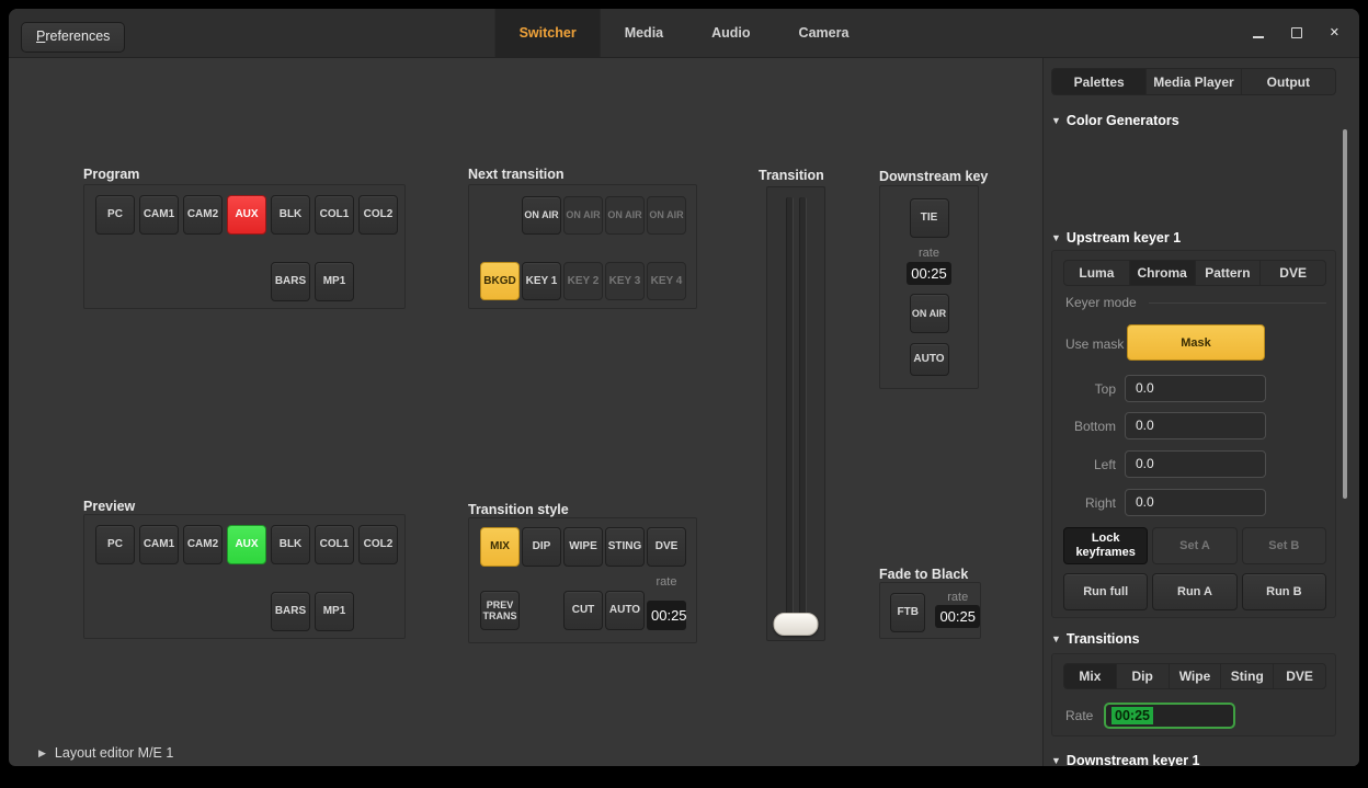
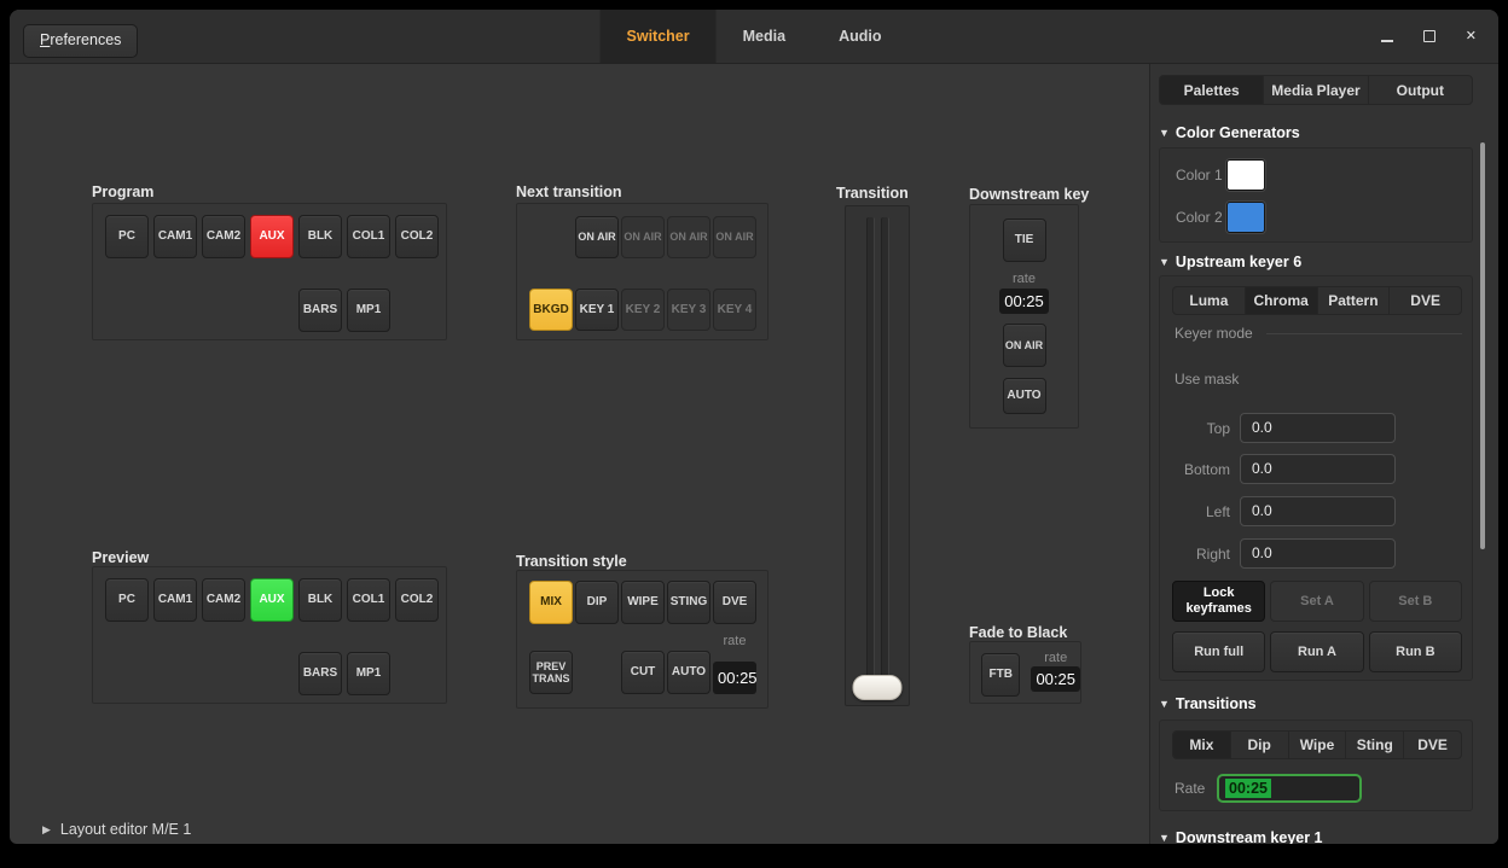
  Preferences
  Switcher
  Media
  Audio
- Camera
  ✕
  Program
  PC
  CAM1
  CAM2
  AUX
  BLK
  COL1
  COL2
  BARS
  MP1
  Next transition
  ON AIR
  ON AIR
  ON AIR
  ON AIR
  BKGD
  KEY 1
  KEY 2
  KEY 3
  KEY 4
  Transition
  Downstream key
  TIE
  rate
  00:25
  ON AIR
  AUTO
  Preview
  PC
  CAM1
  CAM2
  AUX
  BLK
  COL1
  COL2
  BARS
  MP1
  Transition style
  MIX
  DIP
  WIPE
  STING
  DVE
  PREV TRANS
  CUT
  AUTO
  rate
  00:25
  Fade to Black
  FTB
  rate
  00:25
  ▶
  Layout editor M/E 1
  Palettes
  Media Player
  Output
  ▼
  Color Generators
+ Color 1
+ Color 2
  ▼
- Upstream keyer 1
+ Upstream keyer 6
  Luma
  Chroma
  Pattern
  DVE
  Keyer mode
  Use mask
- Mask
  Top
  0.0
  Bottom
  0.0
  Left
  0.0
  Right
  0.0
  Lock keyframes
  Set A
  Set B
  Run full
  Run A
  Run B
  ▼
  Transitions
  Mix
  Dip
  Wipe
  Sting
  DVE
  Rate
  00:25
  ▼
  Downstream keyer 1
